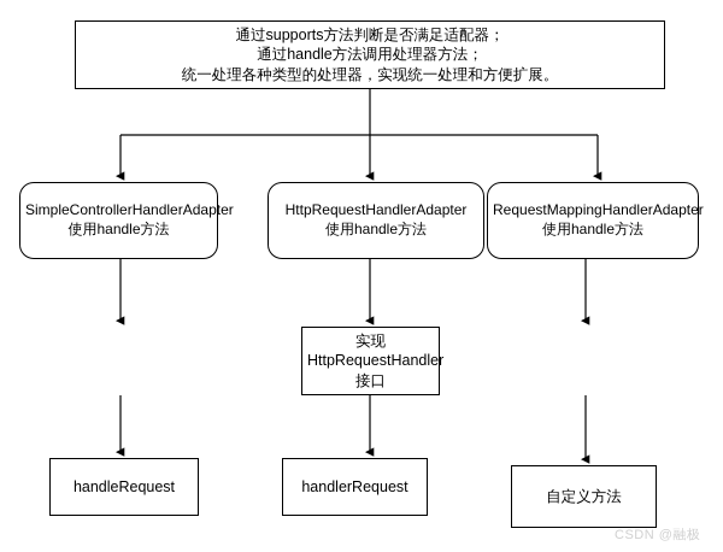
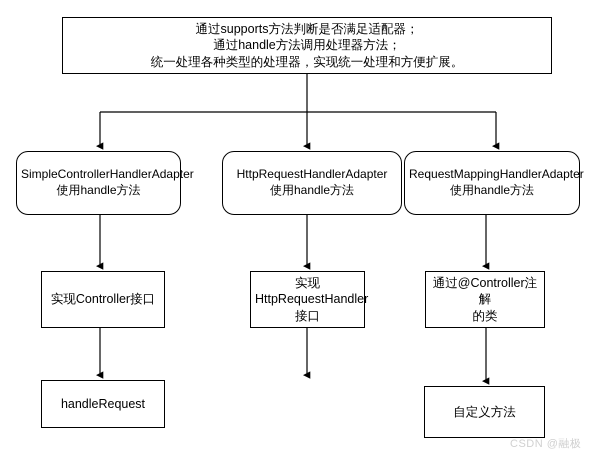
  通过supports方法判断是否满足适配器；
  通过handle方法调用处理器方法；
  统一处理各种类型的处理器，实现统一处理和方便扩展。
  SimpleControllerHandlerAdapter
  使用handle方法
  HttpRequestHandlerAdapter
  使用handle方法
  RequestMappingHandlerAdapter
  使用handle方法
+ 实现Controller接口
  实现
  HttpRequestHandler
  接口
+ 通过@Controller注解
+ 的类
  handleRequest
- handlerRequest
  自定义方法
  CSDN @融极
